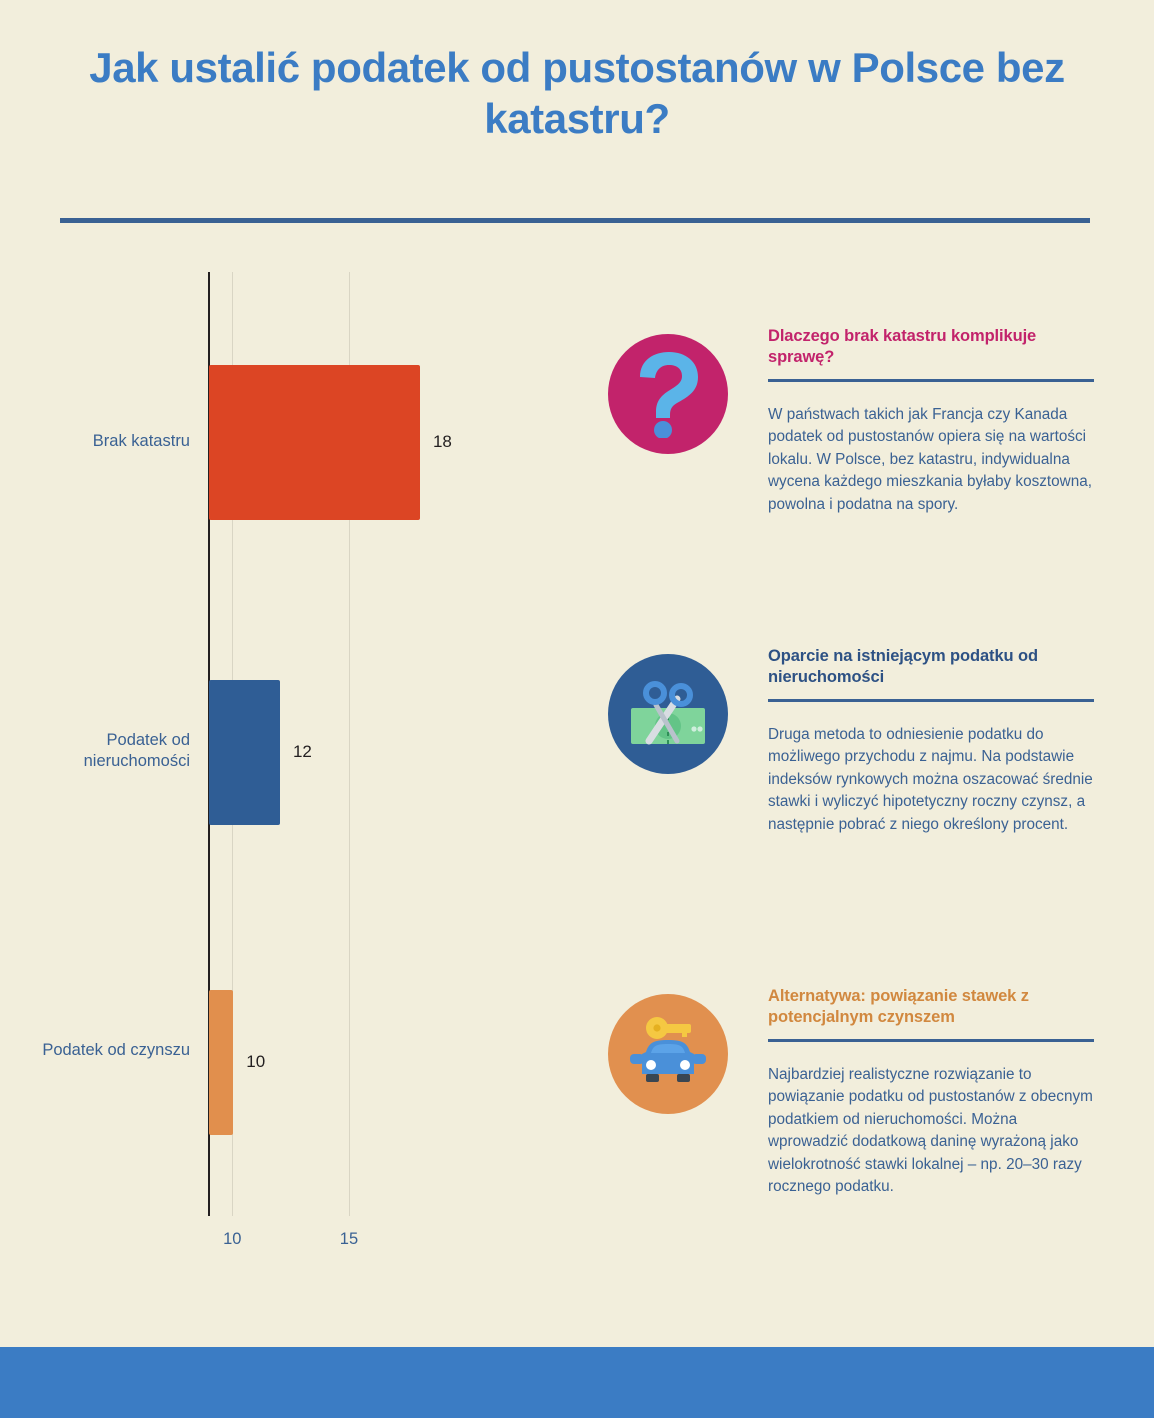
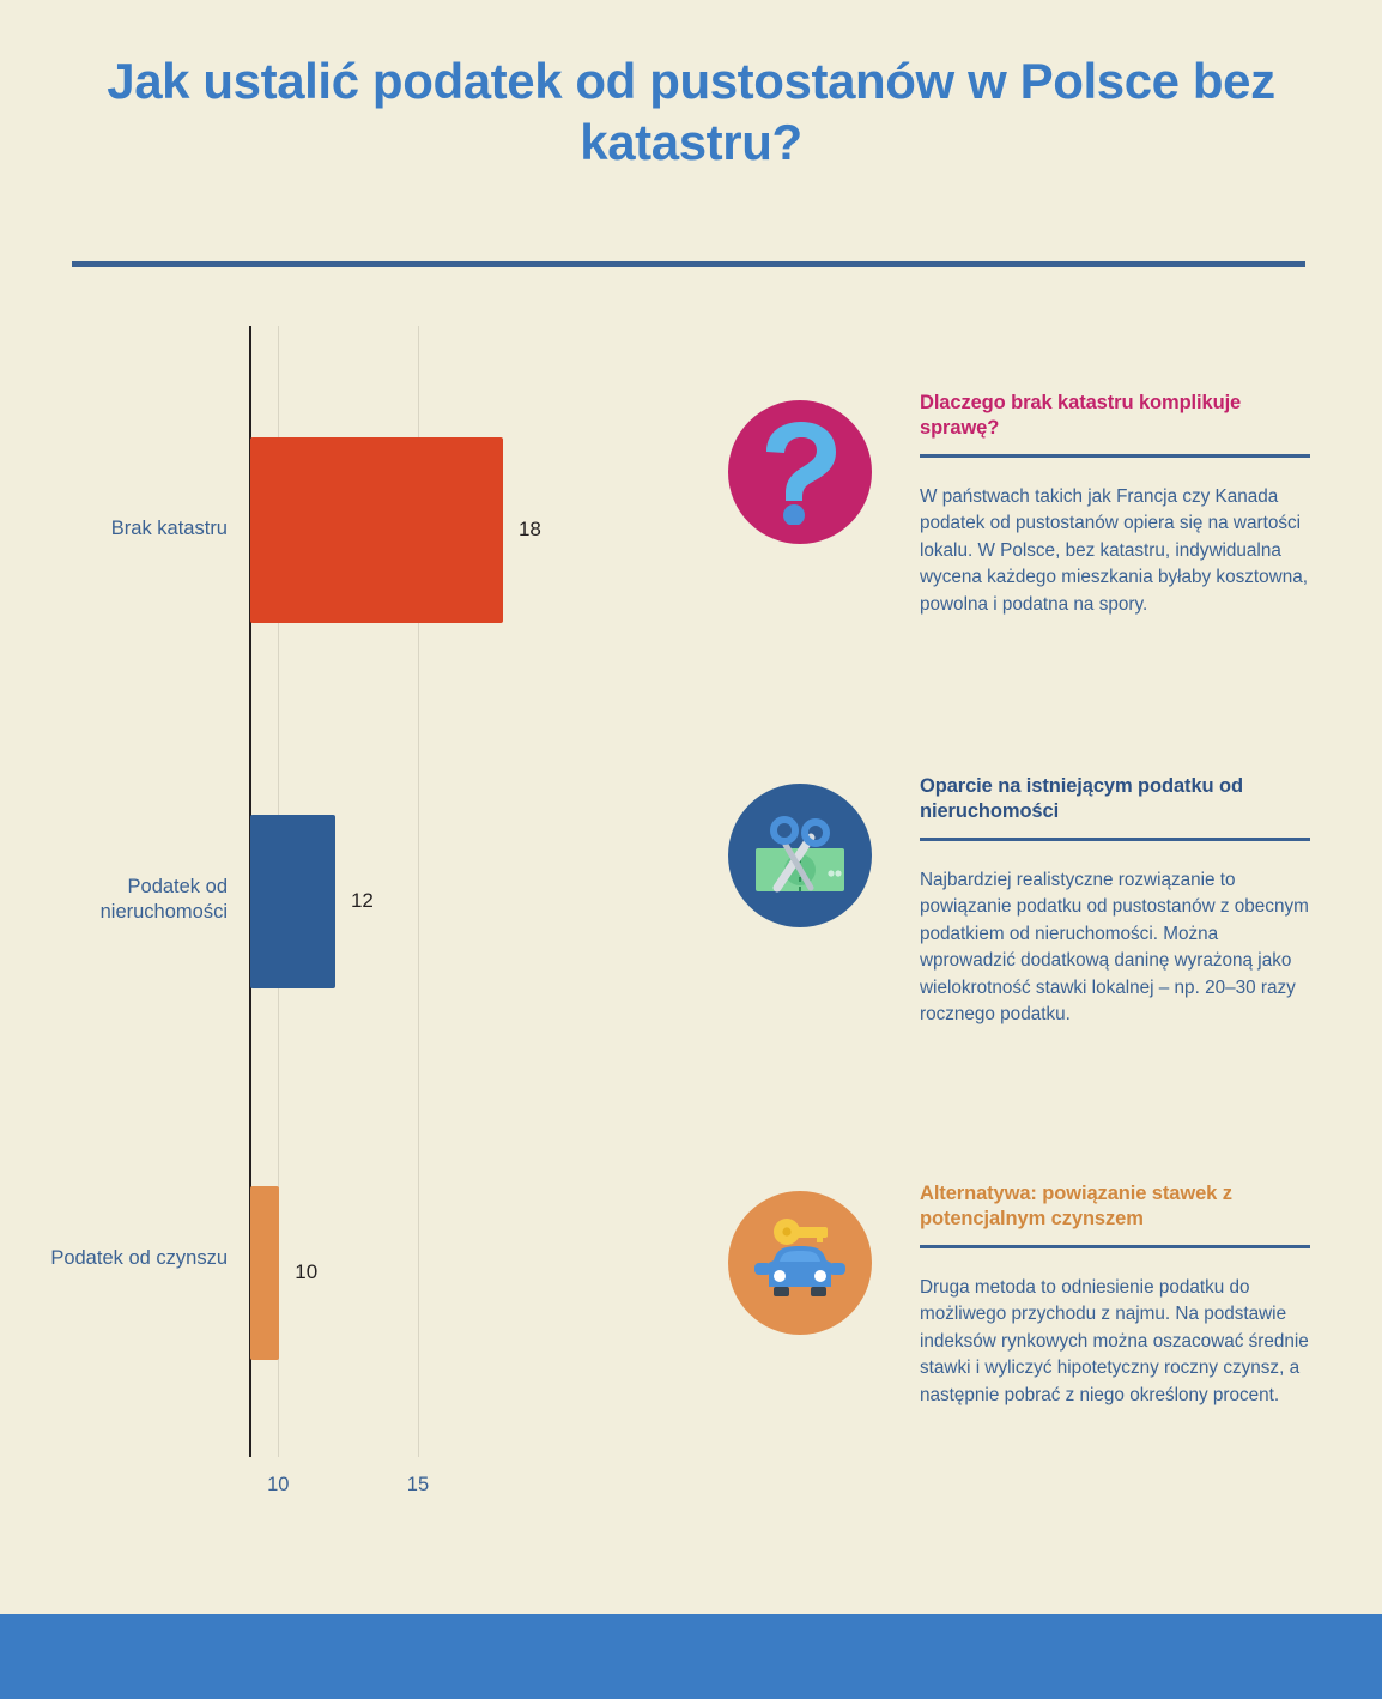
  Jak ustalić podatek od pustostanów w Polsce bez katastru?
  10
  15
  18
  Brak katastru
  12
  Podatek od nieruchomości
  10
  Podatek od czynszu
  Dlaczego brak katastru komplikuje sprawę?
  W państwach takich jak Francja czy Kanada podatek od pustostanów opiera się na wartości lokalu. W Polsce, bez katastru, indywidualna wycena każdego mieszkania byłaby kosztowna, powolna i podatna na spory.
  Oparcie na istniejącym podatku od nieruchomości
- Druga metoda to odniesienie podatku do możliwego przychodu z najmu. Na podstawie indeksów rynkowych można oszacować średnie stawki i wyliczyć hipotetyczny roczny czynsz, a następnie pobrać z niego określony procent.
+ Najbardziej realistyczne rozwiązanie to powiązanie podatku od pustostanów z obecnym podatkiem od nieruchomości. Można wprowadzić dodatkową daninę wyrażoną jako wielokrotność stawki lokalnej – np. 20–30 razy rocznego podatku.
  Alternatywa: powiązanie stawek z potencjalnym czynszem
- Najbardziej realistyczne rozwiązanie to powiązanie podatku od pustostanów z obecnym podatkiem od nieruchomości. Można wprowadzić dodatkową daninę wyrażoną jako wielokrotność stawki lokalnej – np. 20–30 razy rocznego podatku.
+ Druga metoda to odniesienie podatku do możliwego przychodu z najmu. Na podstawie indeksów rynkowych można oszacować średnie stawki i wyliczyć hipotetyczny roczny czynsz, a następnie pobrać z niego określony procent.
